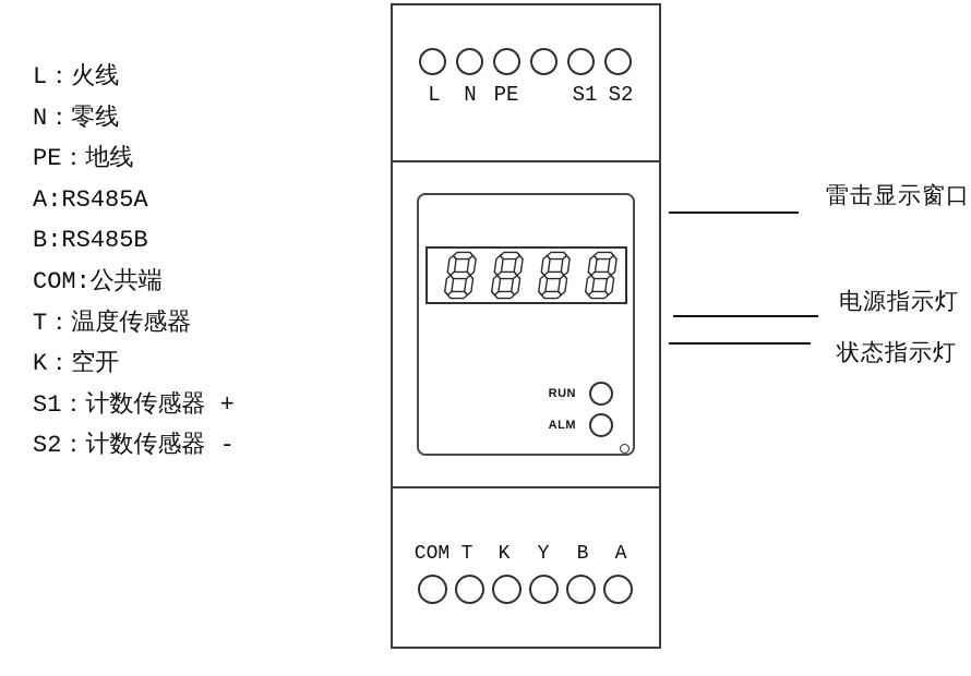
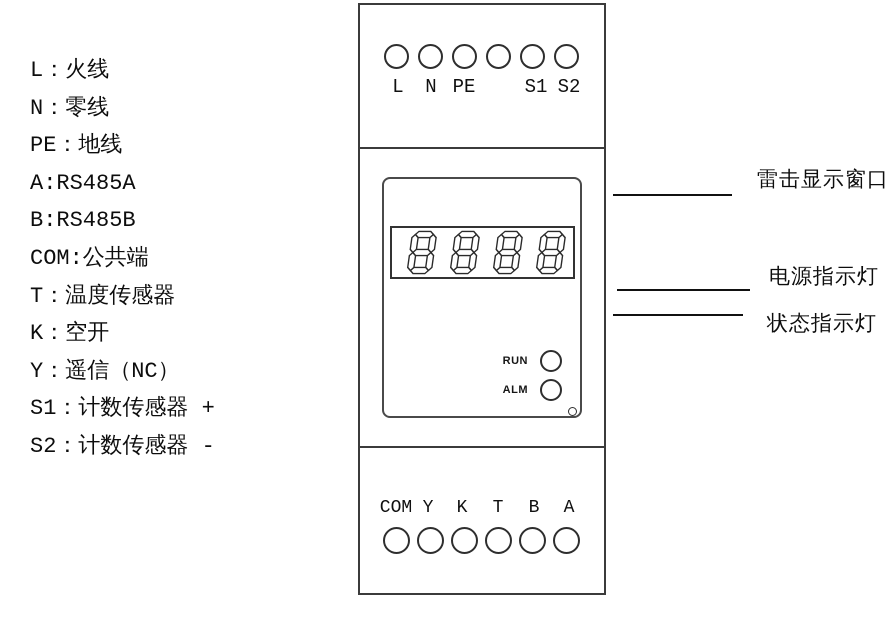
  L：火线
  N：零线
  PE：地线
  A:RS485A
  B:RS485B
  COM:公共端
  T：温度传感器
  K：空开
+ Y：遥信（NC）
  S1：计数传感器 +
  S2：计数传感器 -
  L
  N
  PE
  S1
  S2
  RUN
  ALM
  COM
- T
+ Y
  K
- Y
+ T
  B
  A
  雷击显示窗口
  电源指示灯
  状态指示灯
